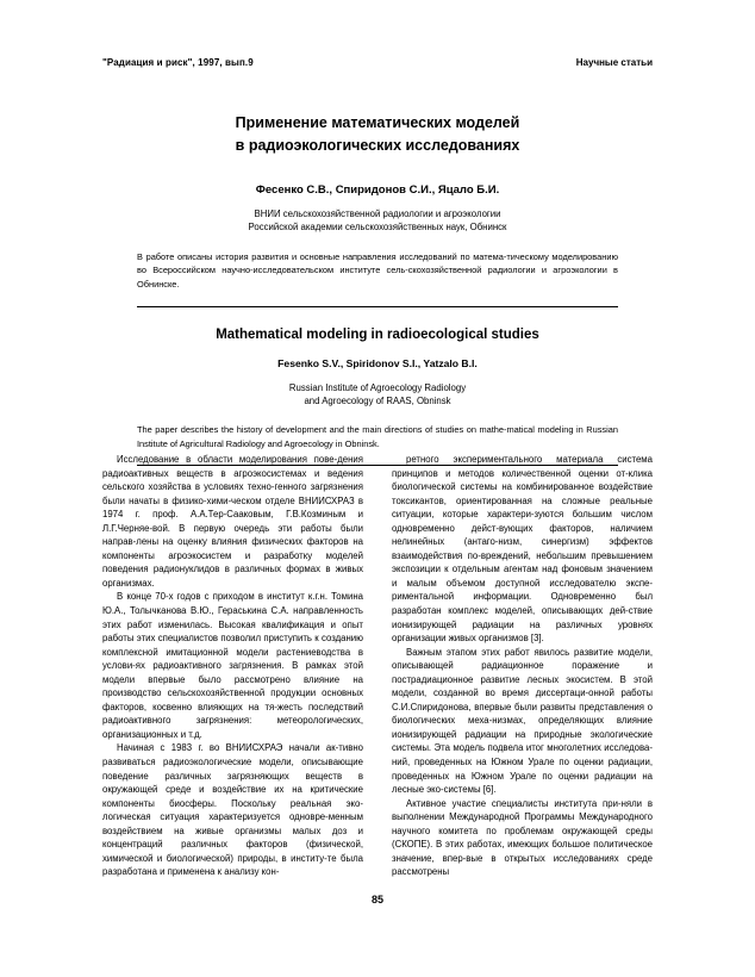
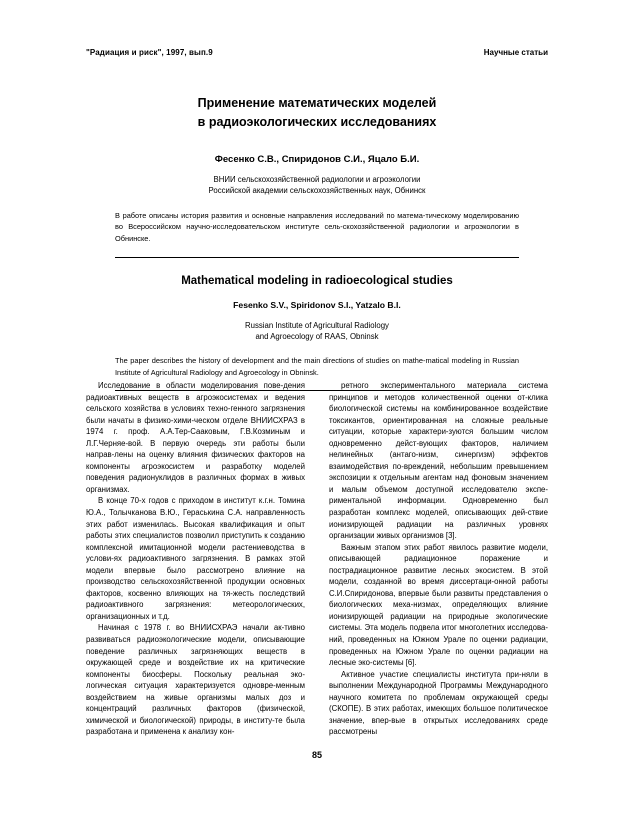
  "Радиация и риск", 1997, вып.9
  Научные статьи
  Применение математических моделей
  в радиоэкологических исследованиях
  Фесенко С.В., Спиридонов С.И., Яцало Б.И.
  ВНИИ сельскохозяйственной радиологии и агроэкологии
  Российской академии сельскохозяйственных наук, Обнинск
  В работе описаны история развития и основные направления исследований по матема-тическому моделированию во Всероссийском научно-исследовательском институте сель-скохозяйственной радиологии и агроэкологии в Обнинске.
  Mathematical modeling in radioecological studies
  Fesenko S.V., Spiridonov S.I., Yatzalo B.I.
- Russian Institute of Agroecology Radiology
+ Russian Institute of Agricultural Radiology
  and Agroecology of RAAS, Obninsk
  The paper describes the history of development and the main directions of studies on mathe-matical modeling in Russian Institute of Agricultural Radiology and Agroecology in Obninsk.
  Исследование в области моделирования пове-дения радиоактивных веществ в агроэкосистемах и ведения сельского хозяйства в условиях техно-генного загрязнения были начаты в физико-хими-ческом отделе ВНИИСХРАЗ в 1974 г. проф. А.А.Тер-Сааковым, Г.В.Козминым и Л.Г.Черняе-вой. В первую очередь эти работы были направ-лены на оценку влияния физических факторов на компоненты агроэкосистем и разработку моделей поведения радионуклидов в различных формах в живых организмах.
  В конце 70-х годов с приходом в институт к.г.н. Томина Ю.А., Толычканова В.Ю., Гераськина С.А. направленность этих работ изменилась. Высокая квалификация и опыт работы этих специалистов позволил приступить к созданию комплексной имитационной модели растениеводства в услови-ях радиоактивного загрязнения. В рамках этой модели впервые было рассмотрено влияние на производство сельскохозяйственной продукции основных факторов, косвенно влияющих на тя-жесть последствий радиоактивного загрязнения: метеорологических, организационных и т.д.
- Начиная с 1983 г. во ВНИИСХРАЭ начали ак-тивно развиваться радиоэкологические модели, описывающие поведение различных загрязняющих веществ в окружающей среде и воздействие их на критические компоненты биосферы. Поскольку реальная эко-логическая ситуация характеризуется одновре-менным воздействием на живые организмы малых доз и концентраций различных факторов (физической, химической и биологической) природы, в институ-те была разработана и применена к анализу кон-
+ Начиная с 1978 г. во ВНИИСХРАЭ начали ак-тивно развиваться радиоэкологические модели, описывающие поведение различных загрязняющих веществ в окружающей среде и воздействие их на критические компоненты биосферы. Поскольку реальная эко-логическая ситуация характеризуется одновре-менным воздействием на живые организмы малых доз и концентраций различных факторов (физической, химической и биологической) природы, в институ-те была разработана и применена к анализу кон-
  ретного экспериментального материала система принципов и методов количественной оценки от-клика биологической системы на комбинированное воздействие токсикантов, ориентированная на сложные реальные ситуации, которые характери-зуются большим числом одновременно дейст-вующих факторов, наличием нелинейных (антаго-низм, синергизм) эффектов взаимодействия по-вреждений, небольшим превышением экспозиции к отдельным агентам над фоновым значением и малым объемом доступной исследователю экспе-риментальной информации. Одновременно был разработан комплекс моделей, описывающих дей-ствие ионизирующей радиации на различных уровнях организации живых организмов [3].
  Важным этапом этих работ явилось развитие модели, описывающей радиационное поражение и пострадиационное развитие лесных экосистем. В этой модели, созданной во время диссертаци-онной работы С.И.Спиридонова, впервые были развиты представления о биологических меха-низмах, определяющих влияние ионизирующей радиации на природные экологические системы. Эта модель подвела итог многолетних исследова-ний, проведенных на Южном Урале по оценки радиации, проведенных на Южном Урале по оценки радиации на лесные эко-системы [6].
  Активное участие специалисты института при-няли в выполнении Международной Программы Международного научного комитета по проблемам окружающей среды (СКОПЕ). В этих работах, имеющих большое политическое значение, впер-вые в открытых исследованиях среде рассмотрены
  85
